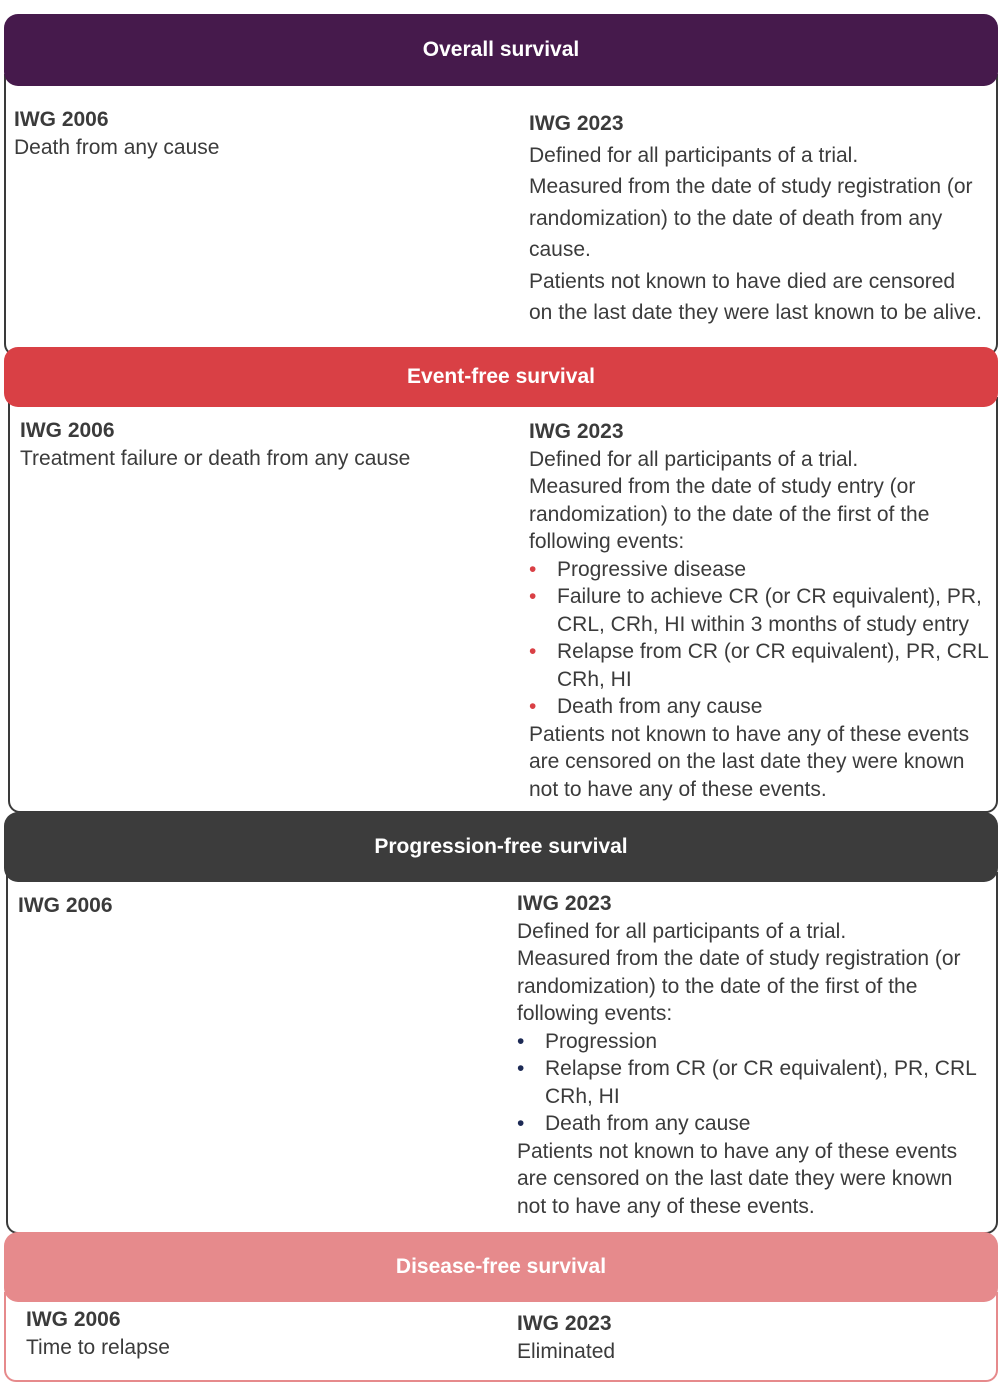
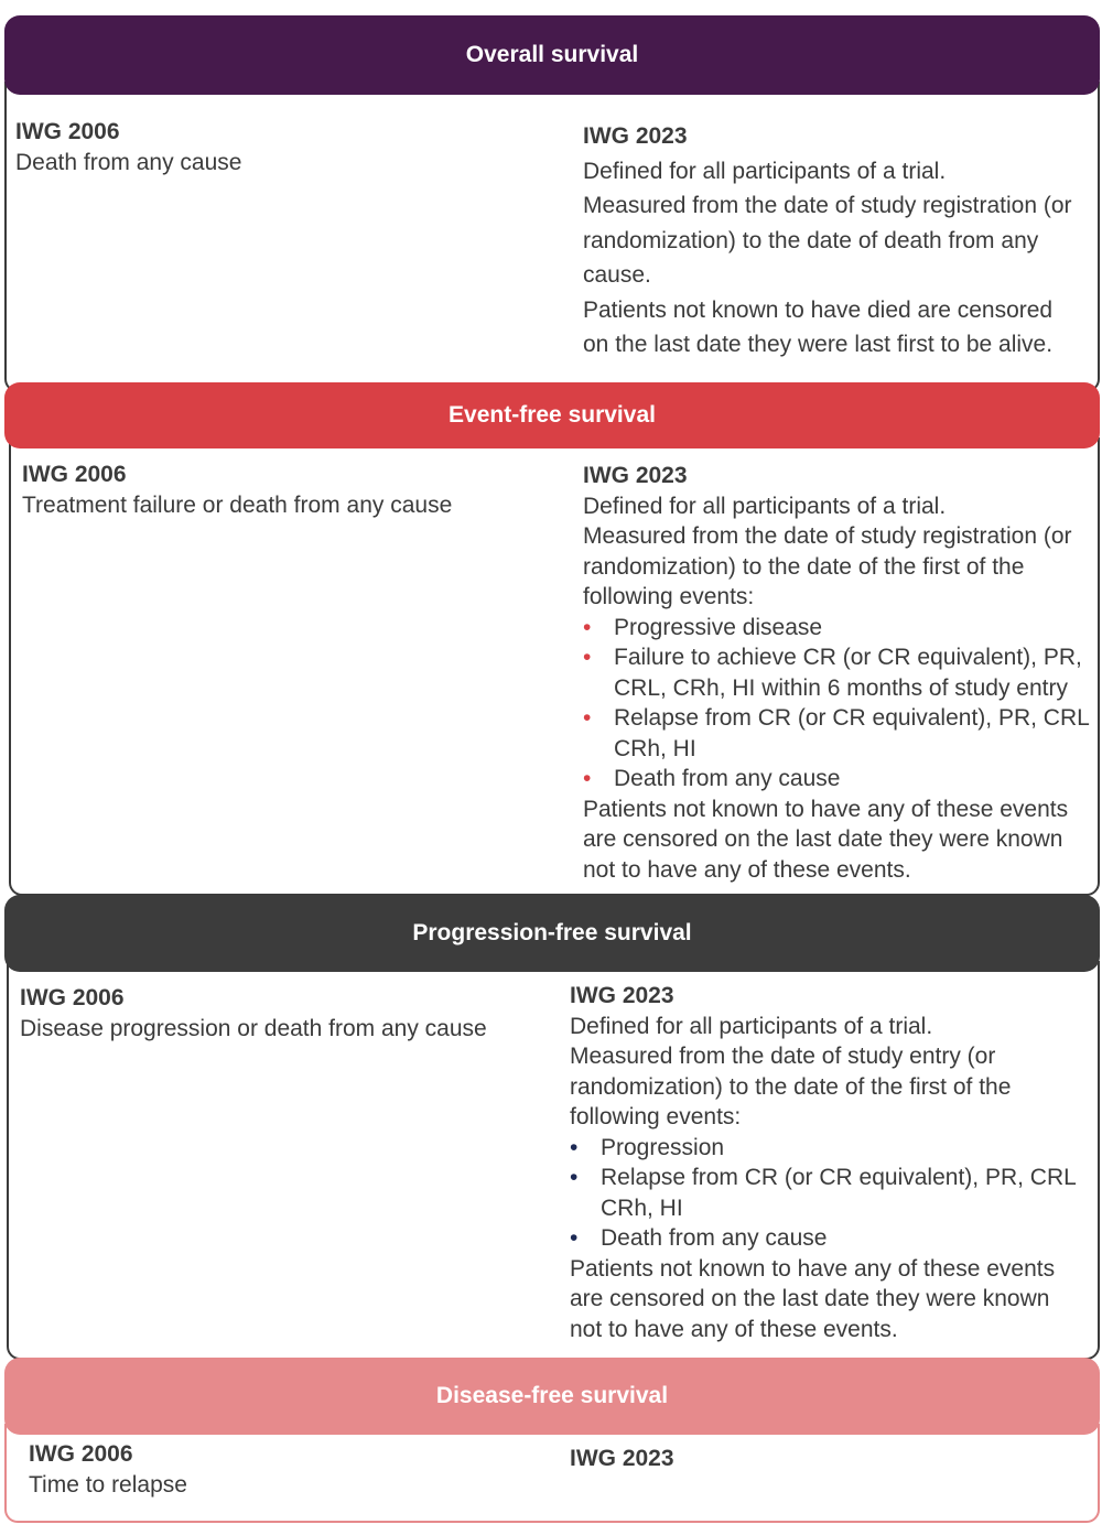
  Overall survival
  IWG 2006
  Death from any cause
  IWG 2023
  Defined for all participants of a trial.
  Measured from the date of study registration (or randomization) to the date of death from any cause.
- Patients not known to have died are censored on the last date they were last known to be alive.
+ Patients not known to have died are censored on the last date they were last first to be alive.
  Event-free survival
  IWG 2006
  Treatment failure or death from any cause
  IWG 2023
  Defined for all participants of a trial.
- Measured from the date of study entry (or randomization) to the date of the first of the following events:
+ Measured from the date of study registration (or randomization) to the date of the first of the following events:
  •
  Progressive disease
  •
- Failure to achieve CR (or CR equivalent), PR, CRL, CRh, HI within 3 months of study entry
+ Failure to achieve CR (or CR equivalent), PR, CRL, CRh, HI within 6 months of study entry
  •
  Relapse from CR (or CR equivalent), PR, CRL CRh, HI
  •
  Death from any cause
  Patients not known to have any of these events are censored on the last date they were known not to have any of these events.
  Progression-free survival
  IWG 2006
+ Disease progression or death from any cause
  IWG 2023
  Defined for all participants of a trial.
- Measured from the date of study registration (or randomization) to the date of the first of the following events:
+ Measured from the date of study entry (or randomization) to the date of the first of the following events:
  •
  Progression
  •
  Relapse from CR (or CR equivalent), PR, CRL CRh, HI
  •
  Death from any cause
  Patients not known to have any of these events are censored on the last date they were known not to have any of these events.
  Disease-free survival
  IWG 2006
  Time to relapse
  IWG 2023
- Eliminated
